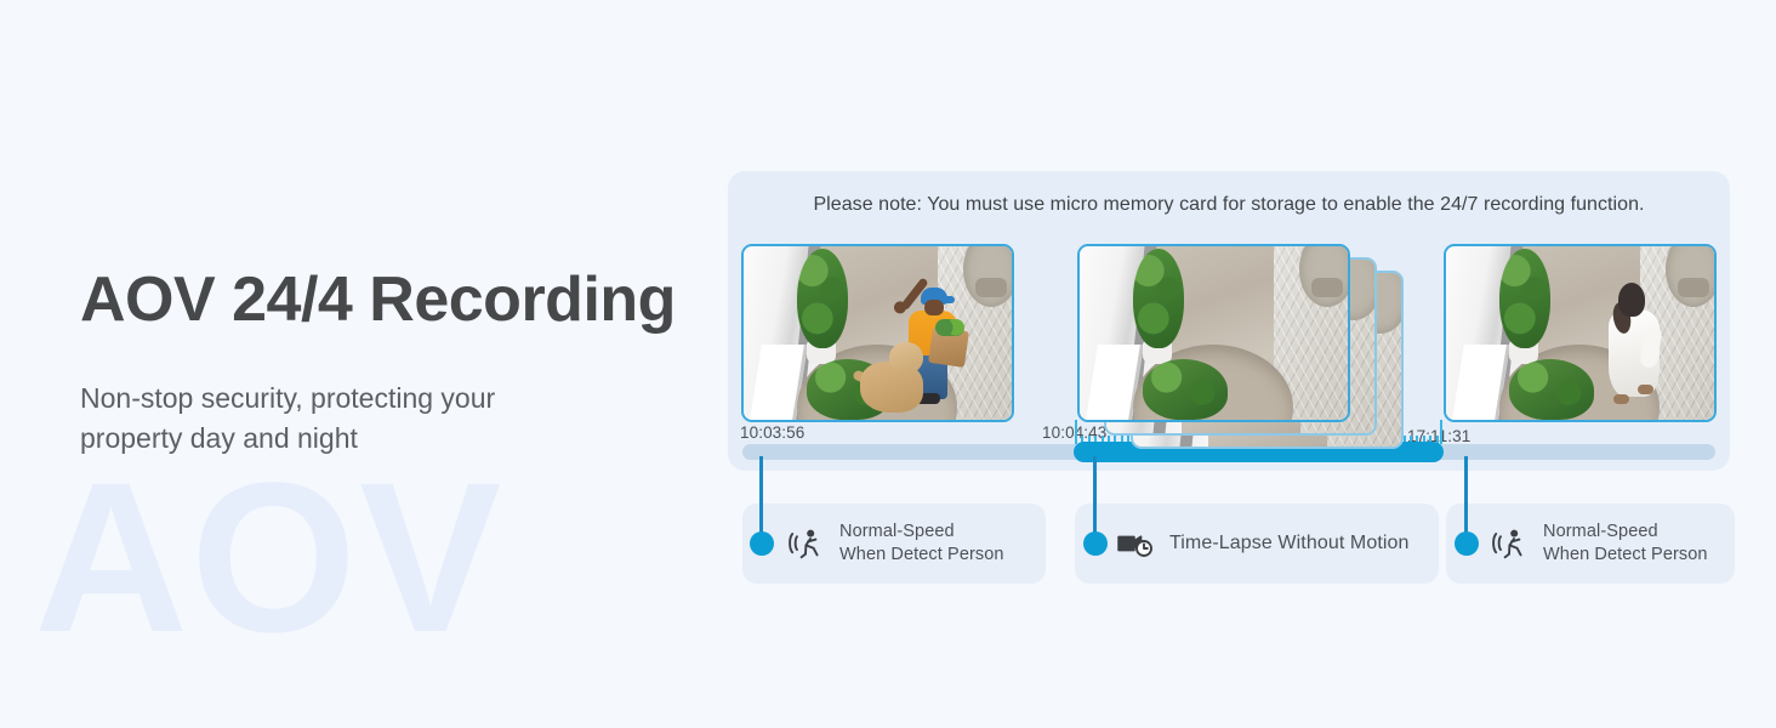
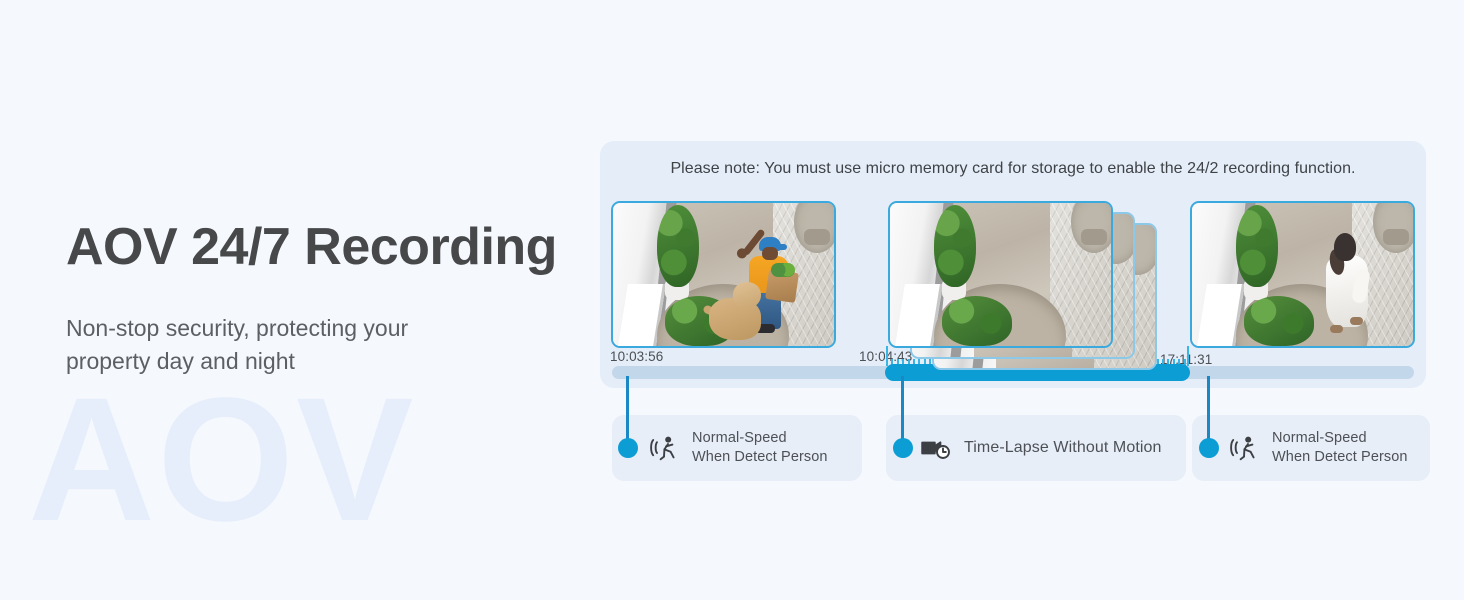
  AOV
- AOV 24/4 Recording
+ AOV 24/7 Recording
  Non-stop security, protecting your property day and night
- Please note: You must use micro memory card for storage to enable the 24/7 recording function.
+ Please note: You must use micro memory card for storage to enable the 24/2 recording function.
  10:03:56
  10:04:43
  7:11:31
  Normal-Speed
  When Detect Person
  Time-Lapse Without Motion
  Normal-Speed
  When Detect Person
